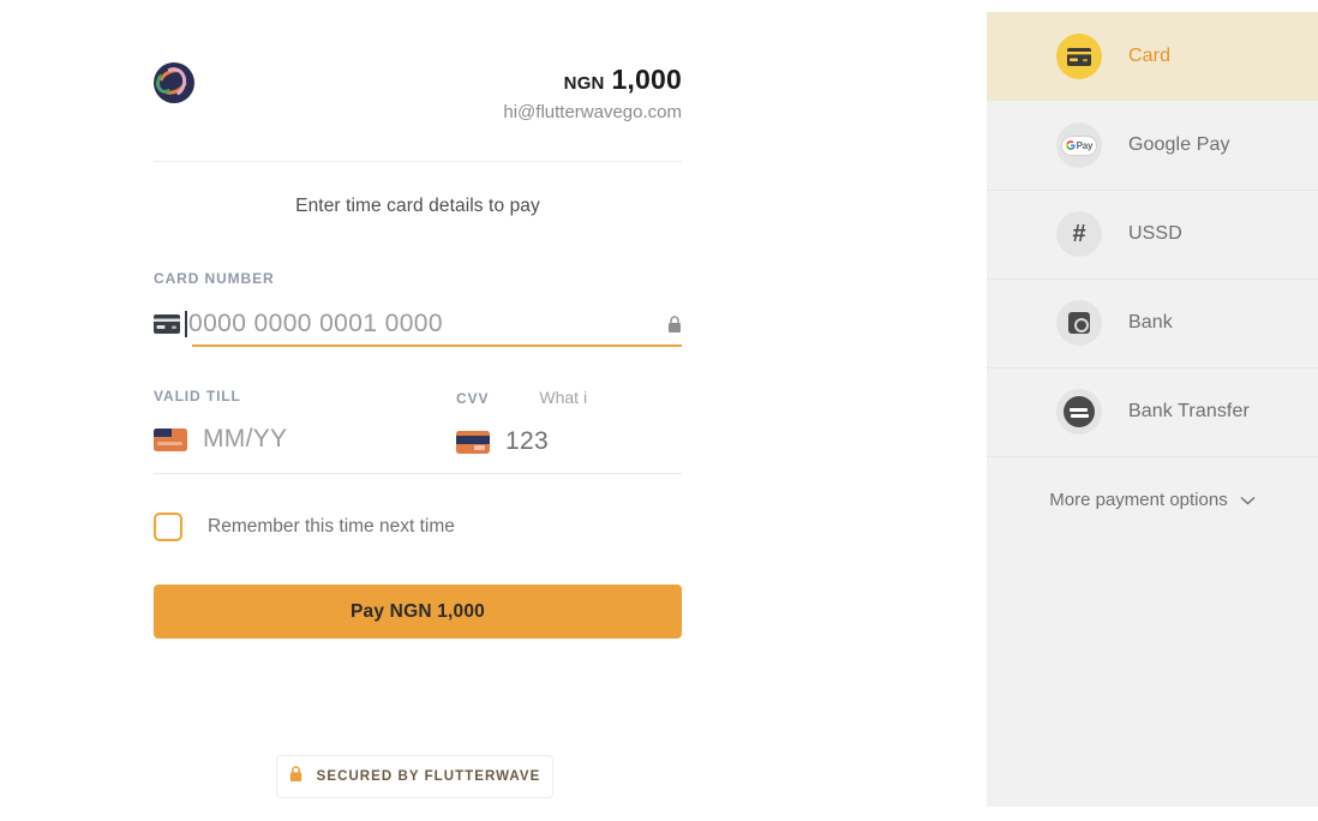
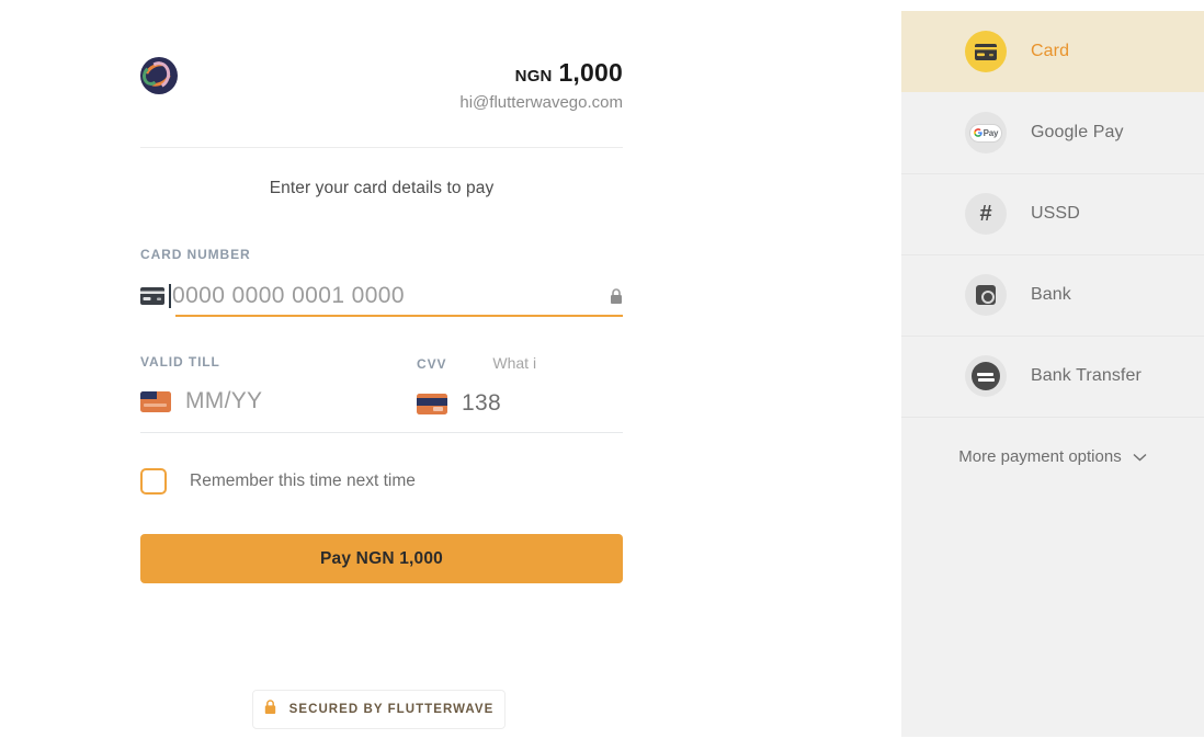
  NGN 1,000
  hi@flutterwavego.com
- Enter time card details to pay
+ Enter your card details to pay
  CARD NUMBER
  0000 0000 0001 0000
  VALID TILL
  MM/YY
  CVV
  What i
- 123
+ 138
  Remember this time next time
  Pay NGN 1,000
  SECURED BY FLUTTERWAVE
  Card
  Pay
  Google Pay
  #
  USSD
  Bank
  Bank Transfer
  More payment options
